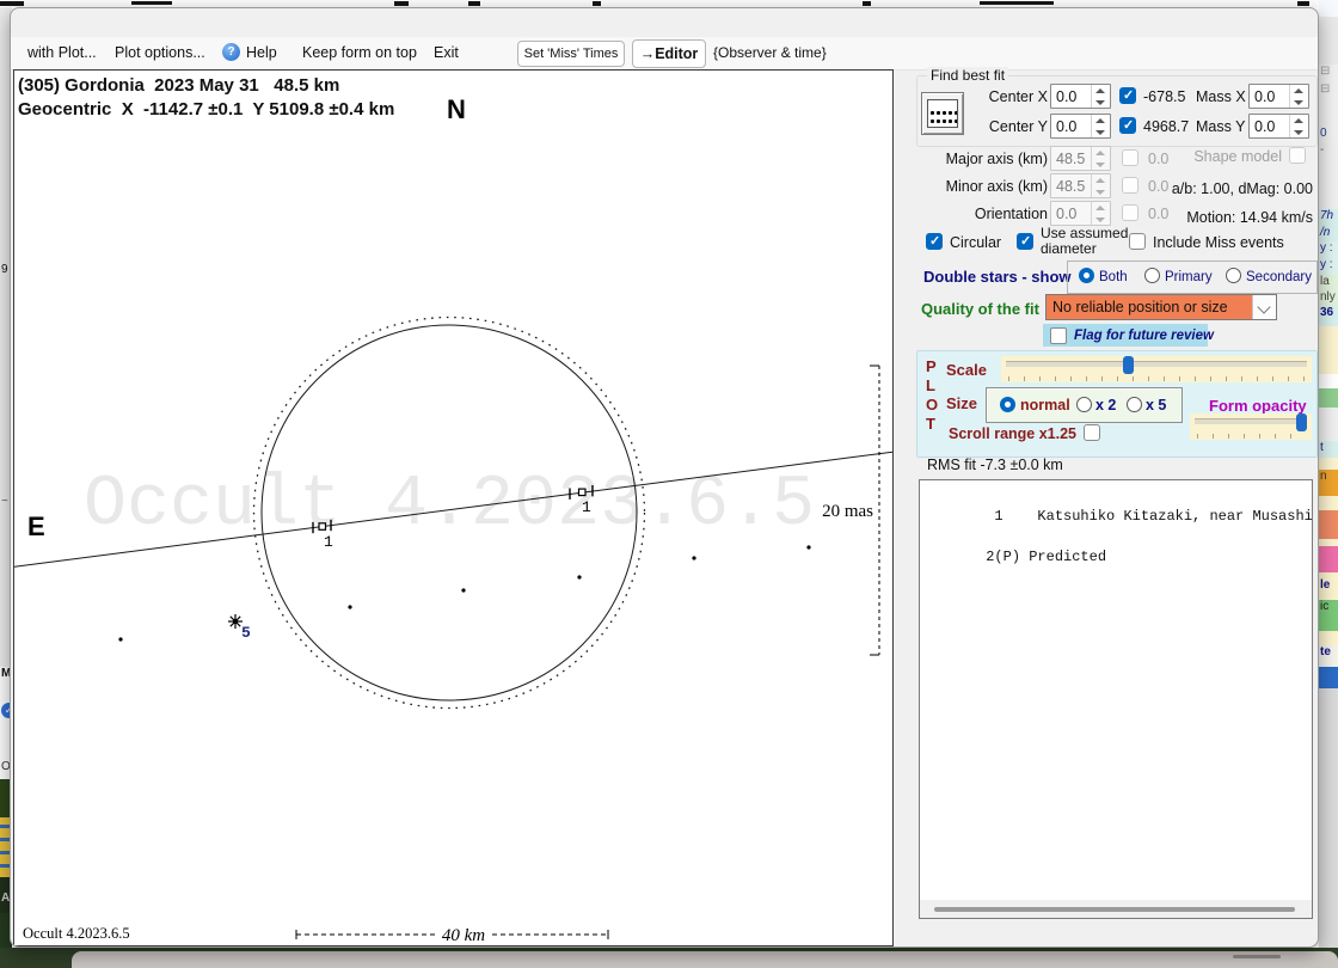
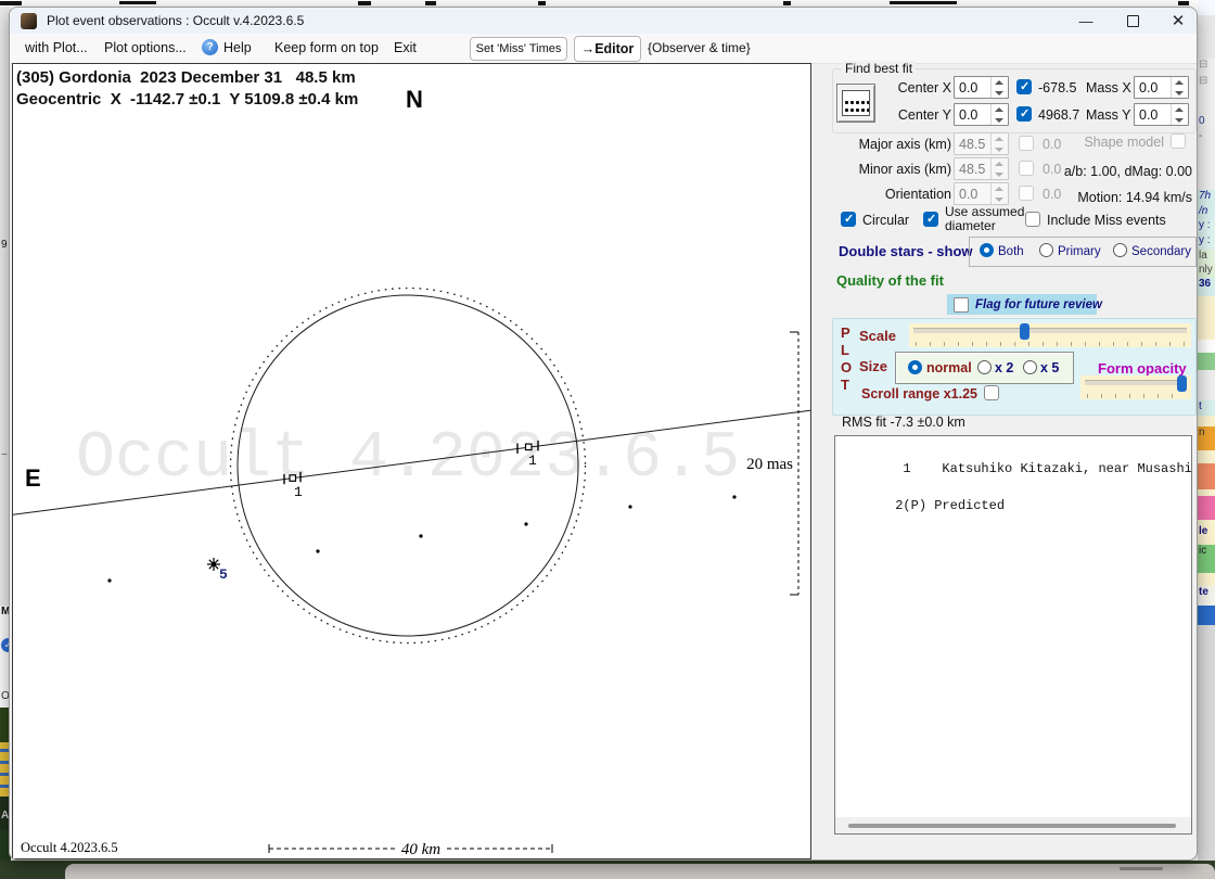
  9
  ~
  M
  ⊟
  ⊟
  0
  -
  7h
  /n
  y :
  y :
  la
  nly
  36
  t
  n
  le
  ic
  te
+ Plot event observations : Occult v.4.2023.6.5
+ —
+ ✕
  with Plot...
  Plot options...
  ?
  Help
  Keep form on top
  Exit
  Set 'Miss' Times
  →Editor
  {Observer & time}
  Occult 4.2023.6.5
  1
  1
  5
  20 mas
  40 km
  N
  E
  Occult 4.2023.6.5
- (305) Gordonia 2023 May 31 48.5 km
+ (305) Gordonia 2023 December 31 48.5 km
  Geocentric X -1142.7 ±0.1 Y 5109.8 ±0.4 km
  Find best fit
  Center X
  0.0
  -678.5
  Mass X
  0.0
  Center Y
  0.0
  4968.7
  Mass Y
  0.0
  Major axis (km)
  48.5
  0.0
  Shape model
  Minor axis (km)
  48.5
  0.0
  a/b: 1.00, dMag: 0.00
  Orientation
  0.0
  0.0
  Motion: 14.94 km/s
  Circular
  Use assumed
  diameter
  Include Miss events
  Double stars - show
  Both
  Primary
  Secondary
  Quality of the fit
- No reliable position or size
  Flag for future review
  P
  L
  O
  T
  Scale
  Size
  normal
  x 2
  x 5
  Form opacity
  Scroll range x1.25
  RMS fit -7.3 ±0.0 km
  1 Katsuhiko Kitazaki, near Musashi
  2(P) Predicted
